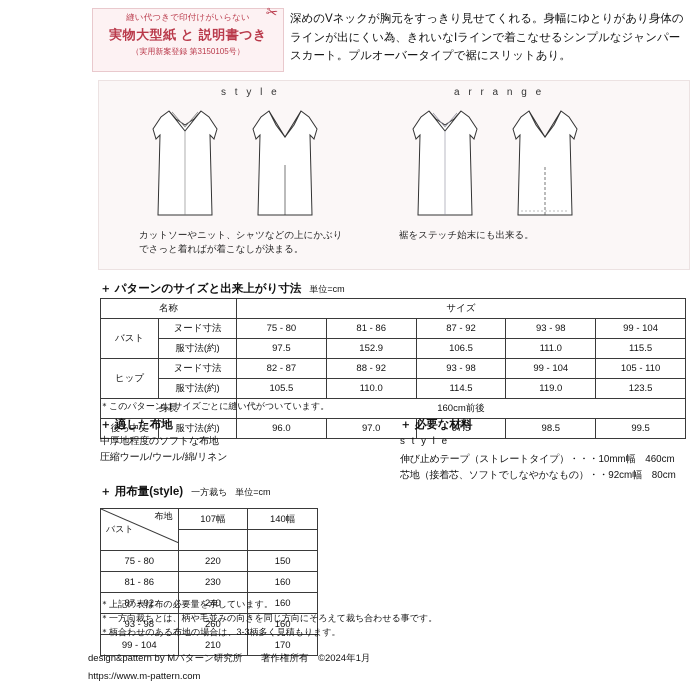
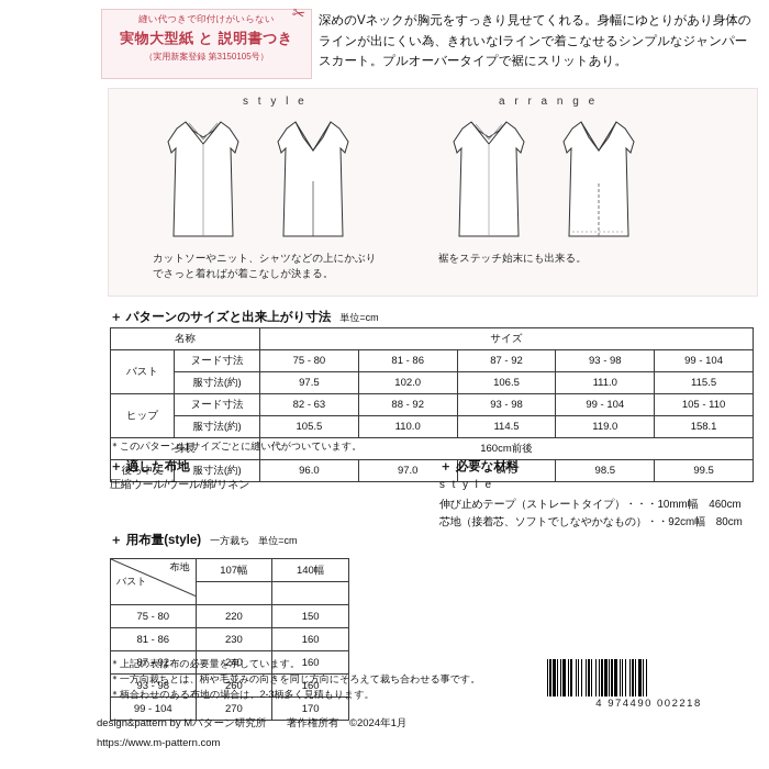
  縫い代つきで印付けがいらない
  実物大型紙 と 説明書つき
  （実用新案登録 第3150105号）
  深めのVネックが胸元をすっきり見せてくれる。身幅にゆとりがあり身体のラインが出にくい為、きれいなIラインで着こなせるシンプルなジャンパースカート。プルオーバータイプで裾にスリットあり。
  s t y l e
  a r r a n g e
  カットソーやニット、シャツなどの上にかぶりでさっと着ればが着こなしが決まる。
  裾をステッチ始末にも出来る。
  ＋ パターンのサイズと出来上がり寸法 単位=cm
  名称	サイズ
  バスト	ヌード寸法	75 - 80	81 - 86	87 - 92	93 - 98	99 - 104
- 服寸法(約)	97.5	152.9	106.5	111.0	115.5
+ 服寸法(約)	97.5	102.0	106.5	111.0	115.5
- ヒップ	ヌード寸法	82 - 87	88 - 92	93 - 98	99 - 104	105 - 110
+ ヒップ	ヌード寸法	82 - 63	88 - 92	93 - 98	99 - 104	105 - 110
- 服寸法(約)	105.5	110.0	114.5	119.0	123.5
+ 服寸法(約)	105.5	110.0	114.5	119.0	158.1
  身長	160cm前後
  後ろ中丈	服寸法(約)	96.0	97.0	97.5	98.5	99.5
  ＊このパターンはサイズごとに縫い代がついています。
  ＋ 適した布地
- 中厚地程度のソフトな布地
  圧縮ウール/ウール/綿/リネン
  ＋ 必要な材料
  s t y l e
  伸び止めテープ（ストレートタイプ）・・・10mm幅 460cm
  芯地（接着芯、ソフトでしなやかなもの）・・92cm幅 80cm
  ＋ 用布量(style) 一方裁ち 単位=cm
  布地 バスト	107幅	140幅
  75 - 80	220	150
  81 - 86	230	160
  87 - 92	240	160
  93 - 98	260	160
- 99 - 104	210	170
+ 99 - 104	270	170
  ＊上記の表は布の必要量を示しています。
  ＊一方向裁ちとは、柄や毛並みの向きを同じ方向にそろえて裁ち合わせる事です。
- ＊柄合わせのある布地の場合は、3-3柄多く見積もります。
+ ＊柄合わせのある布地の場合は、2-3柄多く見積もります。
+ 4 974490 002218
  design&pattern by Mパターン研究所 著作権所有 ©2024年1月
  https://www.m-pattern.com
